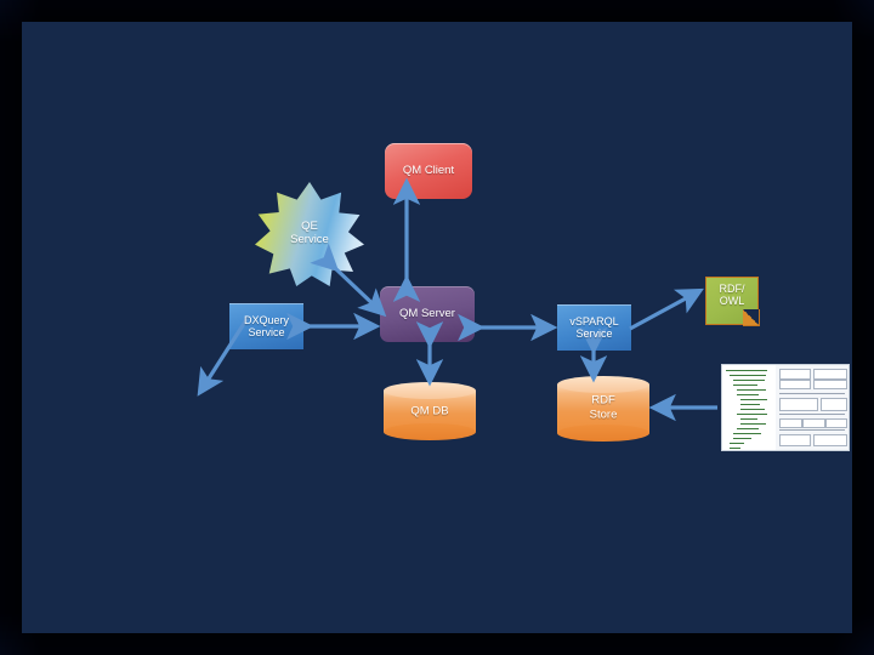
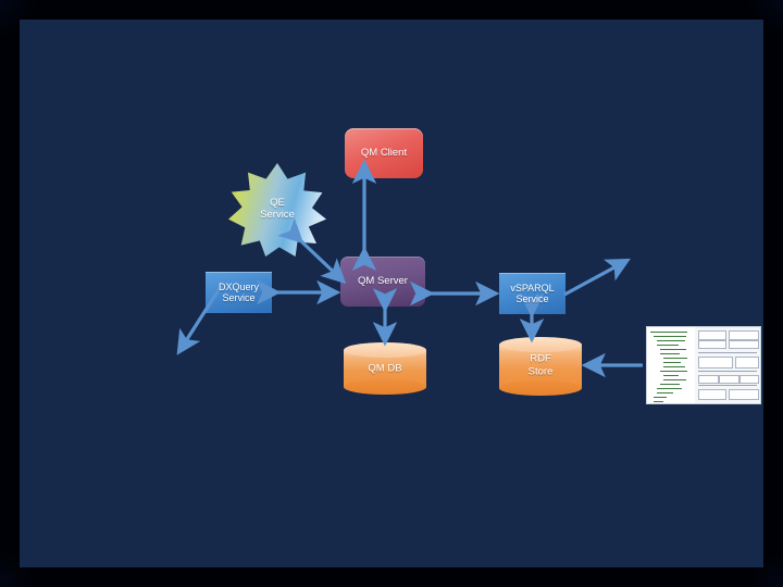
  QM Client
  QE
  Service
  DXQuery
  Service
  QM Server
  vSPARQL
  Service
- RDF/
- OWL
  QM DB
  RDF
  Store
